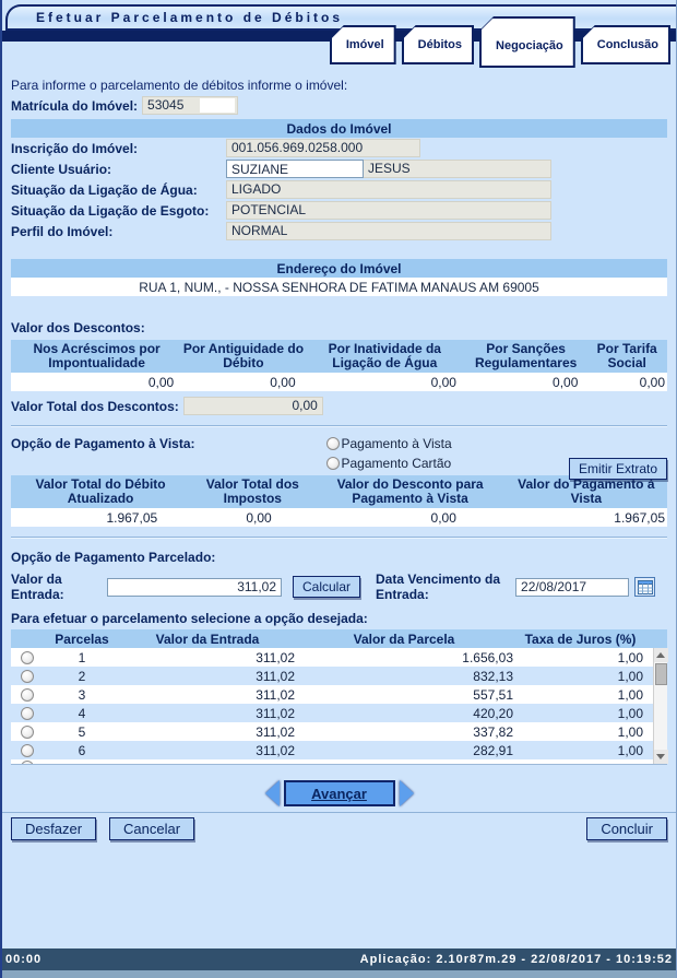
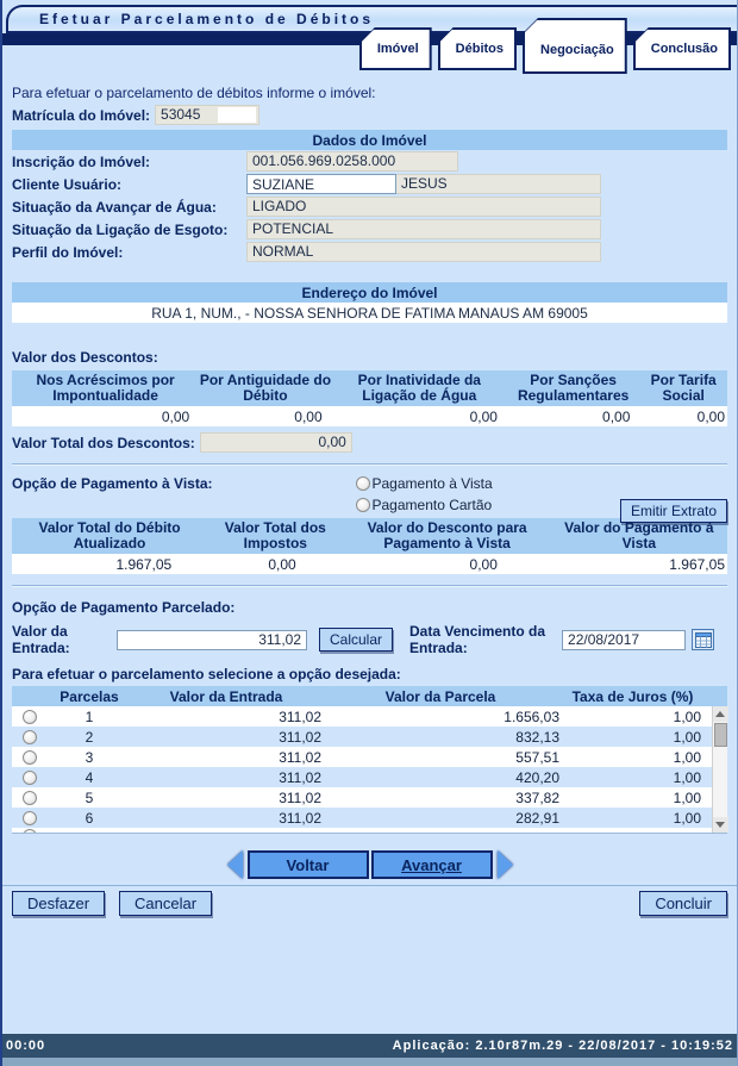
  Efetuar Parcelamento de Débitos
  Imóvel
  Débitos
  Negociação
  Conclusão
- Para informe o parcelamento de débitos informe o imóvel:
+ Para efetuar o parcelamento de débitos informe o imóvel:
  Matrícula do Imóvel:
  53045
  Dados do Imóvel
  Inscrição do Imóvel:
  001.056.969.0258.000
  Cliente Usuário:
  SUZIANE
  JESUS
- Situação da Ligação de Água:
+ Situação da Avançar de Água:
  LIGADO
  Situação da Ligação de Esgoto:
  POTENCIAL
  Perfil do Imóvel:
  NORMAL
  Endereço do Imóvel
  RUA 1, NUM., - NOSSA SENHORA DE FATIMA MANAUS AM 69005
  Valor dos Descontos:
  Nos Acréscimos por Impontualidade
  Por Antiguidade do Débito
  Por Inatividade da Ligação de Água
  Por Sanções Regulamentares
  Por Tarifa Social
  0,00
  0,00
  0,00
  0,00
  0,00
  Valor Total dos Descontos:
  0,00
  Opção de Pagamento à Vista:
  Pagamento à Vista
  Pagamento Cartão
  Emitir Extrato
  Valor Total do Débito Atualizado
  Valor Total dos Impostos
  Valor do Desconto para Pagamento à Vista
  Valor do Pagamento à Vista
  1.967,05
  0,00
  0,00
  1.967,05
  Opção de Pagamento Parcelado:
  Valor da Entrada:
  311,02
  Calcular
  Data Vencimento da Entrada:
  22/08/2017
  Para efetuar o parcelamento selecione a opção desejada:
  Parcelas
  Valor da Entrada
  Valor da Parcela
  Taxa de Juros (%)
  1
  311,02
  1.656,03
  1,00
  2
  311,02
  832,13
  1,00
  3
  311,02
  557,51
  1,00
  4
  311,02
  420,20
  1,00
  5
  311,02
  337,82
  1,00
  6
  311,02
  282,91
  1,00
+ Voltar
  Avançar
  Desfazer
  Cancelar
  Concluir
  00:00
  Aplicação: 2.10r87m.29 - 22/08/2017 - 10:19:52
